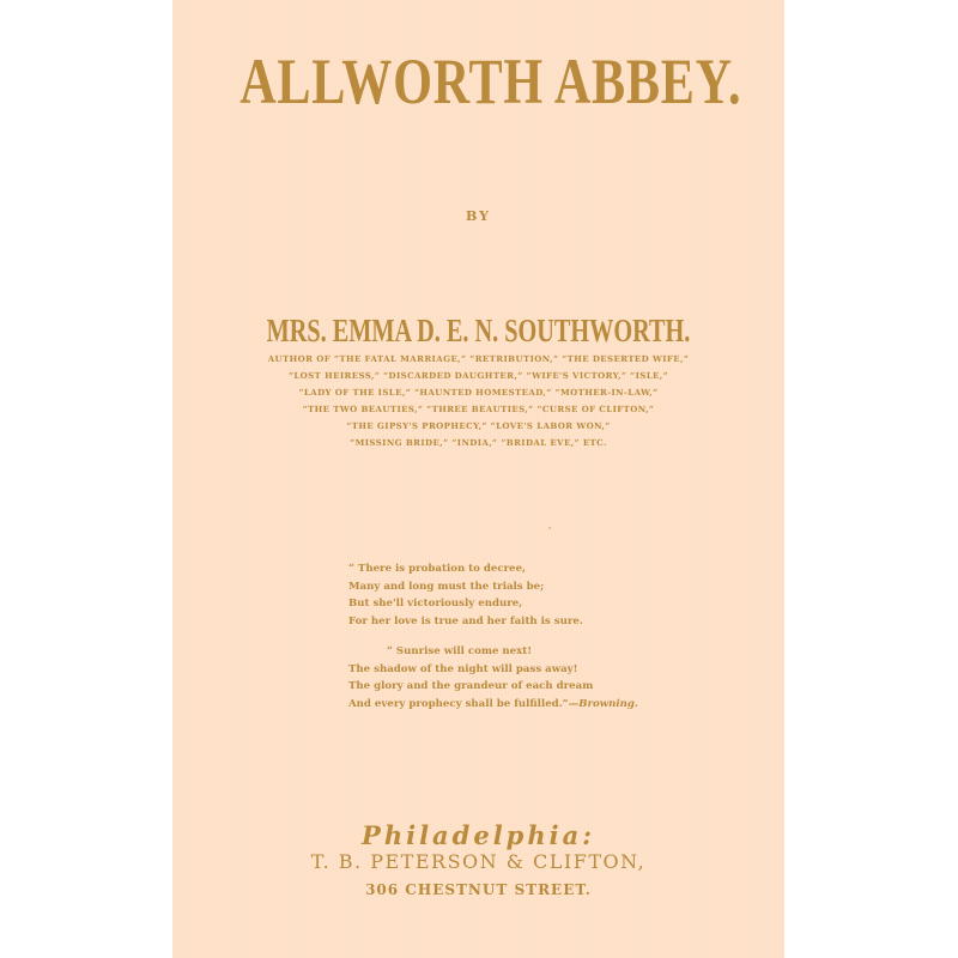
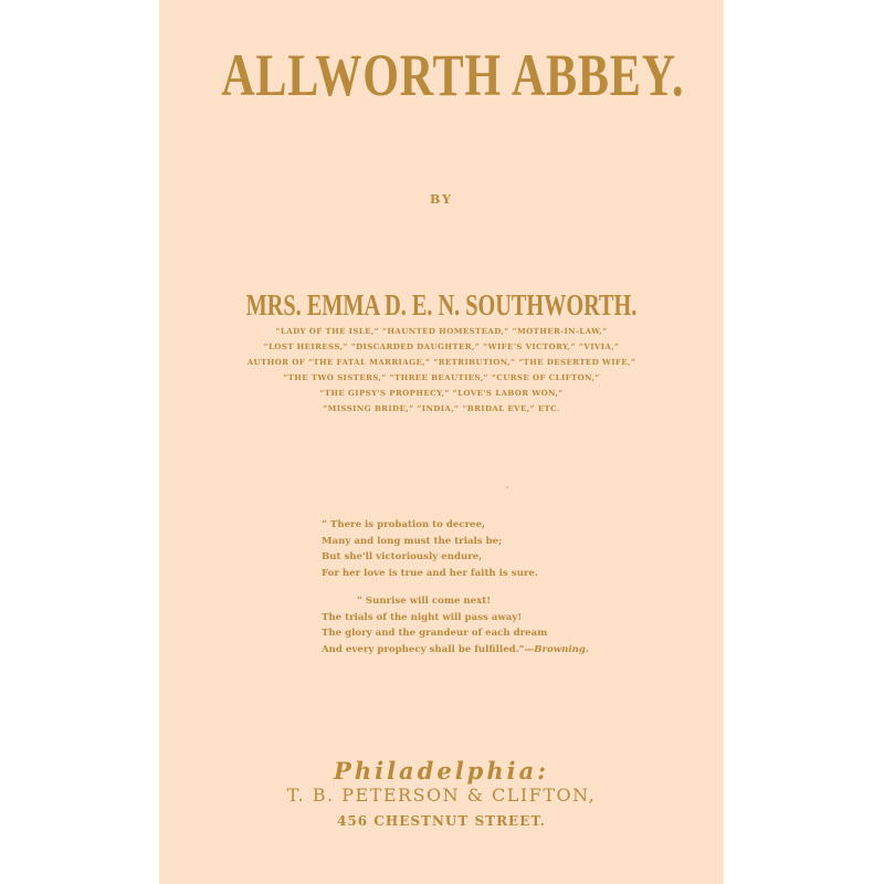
  ALLWORTH ABBEY.
  BY
  MRS. EMMA D. E. N. SOUTHWORTH.
- AUTHOR OF “THE FATAL MARRIAGE,” “RETRIBUTION,” “THE DESERTED WIFE,”
+ “LADY OF THE ISLE,” “HAUNTED HOMESTEAD,” “MOTHER-IN-LAW,”
- “LOST HEIRESS,” “DISCARDED DAUGHTER,” “WIFE'S VICTORY,” “ISLE,”
+ “LOST HEIRESS,” “DISCARDED DAUGHTER,” “WIFE'S VICTORY,” “VIVIA,”
- “LADY OF THE ISLE,” “HAUNTED HOMESTEAD,” “MOTHER-IN-LAW,”
+ AUTHOR OF “THE FATAL MARRIAGE,” “RETRIBUTION,” “THE DESERTED WIFE,”
- “THE TWO BEAUTIES,” “THREE BEAUTIES,” “CURSE OF CLIFTON,”
+ “THE TWO SISTERS,” “THREE BEAUTIES,” “CURSE OF CLIFTON,”
  “THE GIPSY'S PROPHECY,” “LOVE'S LABOR WON,”
  “MISSING BRIDE,” “INDIA,” “BRIDAL EVE,” ETC.
  “ There is probation to decree,
  Many and long must the trials be;
  But she'll victoriously endure,
  For her love is true and her faith is sure.
  “ Sunrise will come next!
- The shadow of the night will pass away!
+ The trials of the night will pass away!
  The glory and the grandeur of each dream
  And every prophecy shall be fulfilled.”—Browning.
  Philadelphia:
  T. B. PETERSON & CLIFTON,
- 306 CHESTNUT STREET.
+ 456 CHESTNUT STREET.
